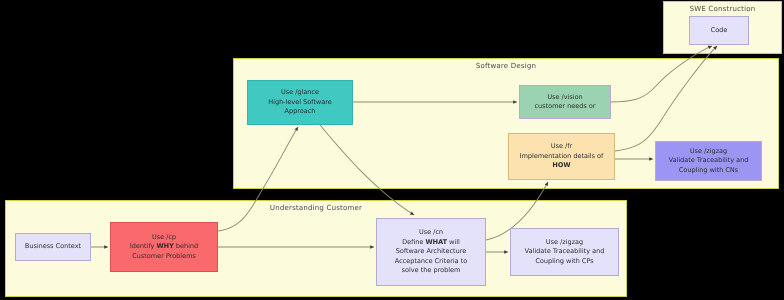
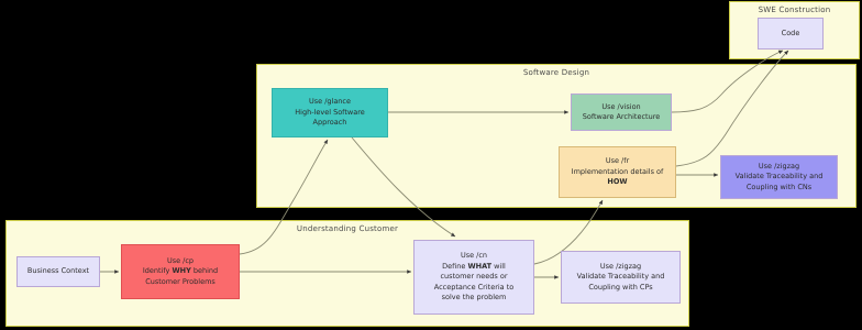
  SWE Construction
  Software Design
  Understanding Customer
  Use /glance
  High-level Software
  Approach
  Use /vision
- customer needs or
+ Software Architecture
  Use /fr
  Implementation details of
  HOW
  Use /zigzag
  Validate Traceability and
  Coupling with CNs
  Business Context
  Use /cp
  Identify WHY behind
  Customer Problems
  Use /cn
  Define WHAT will
- Software Architecture
+ customer needs or
  Acceptance Criteria to
  solve the problem
  Use /zigzag
  Validate Traceability and
  Coupling with CPs
